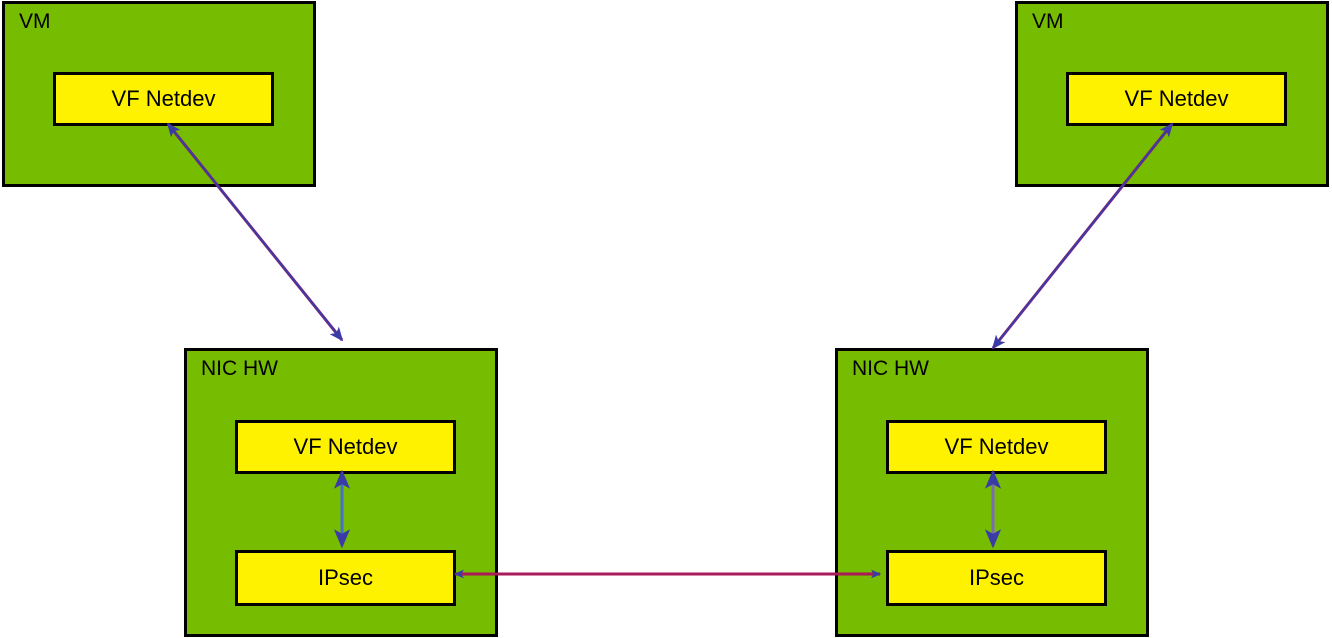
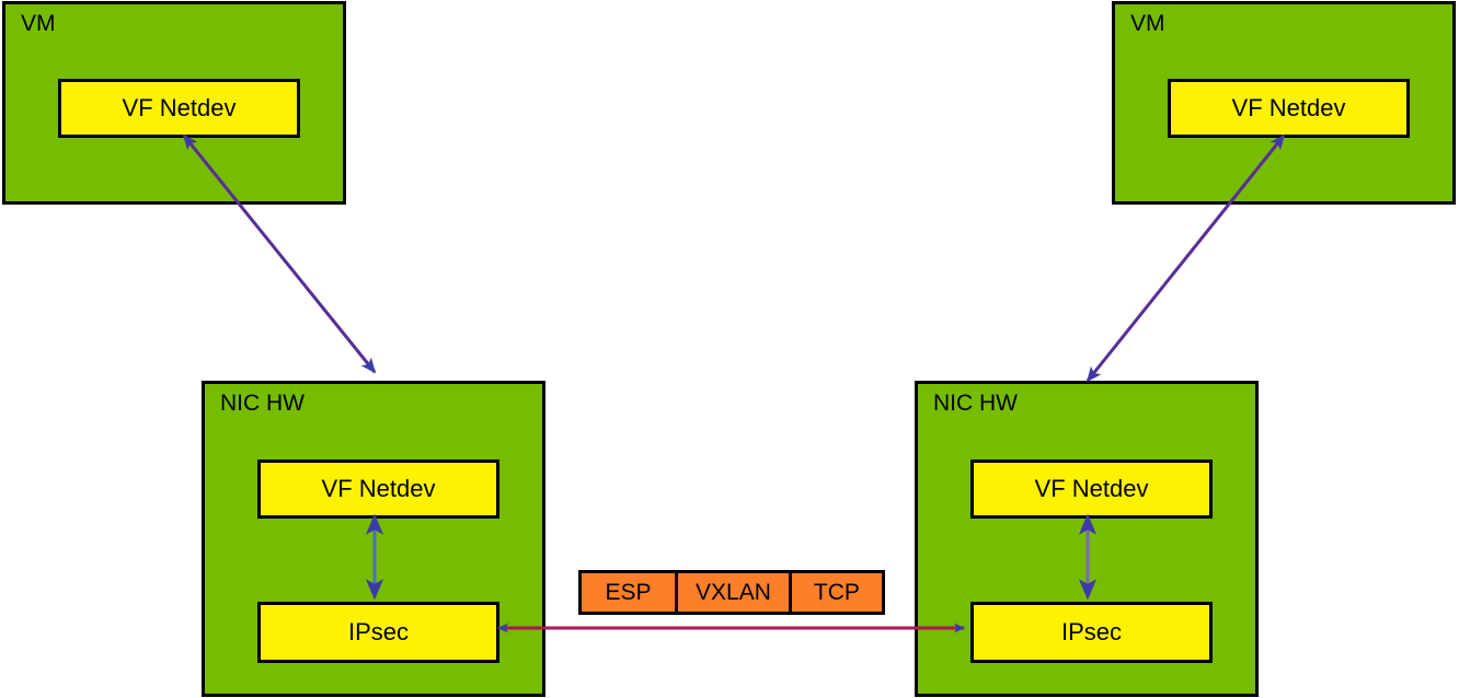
  VM
  VF Netdev
  VM
  VF Netdev
  NIC HW
  VF Netdev
  IPsec
  NIC HW
  VF Netdev
  IPsec
+ ESP
+ VXLAN
+ TCP
